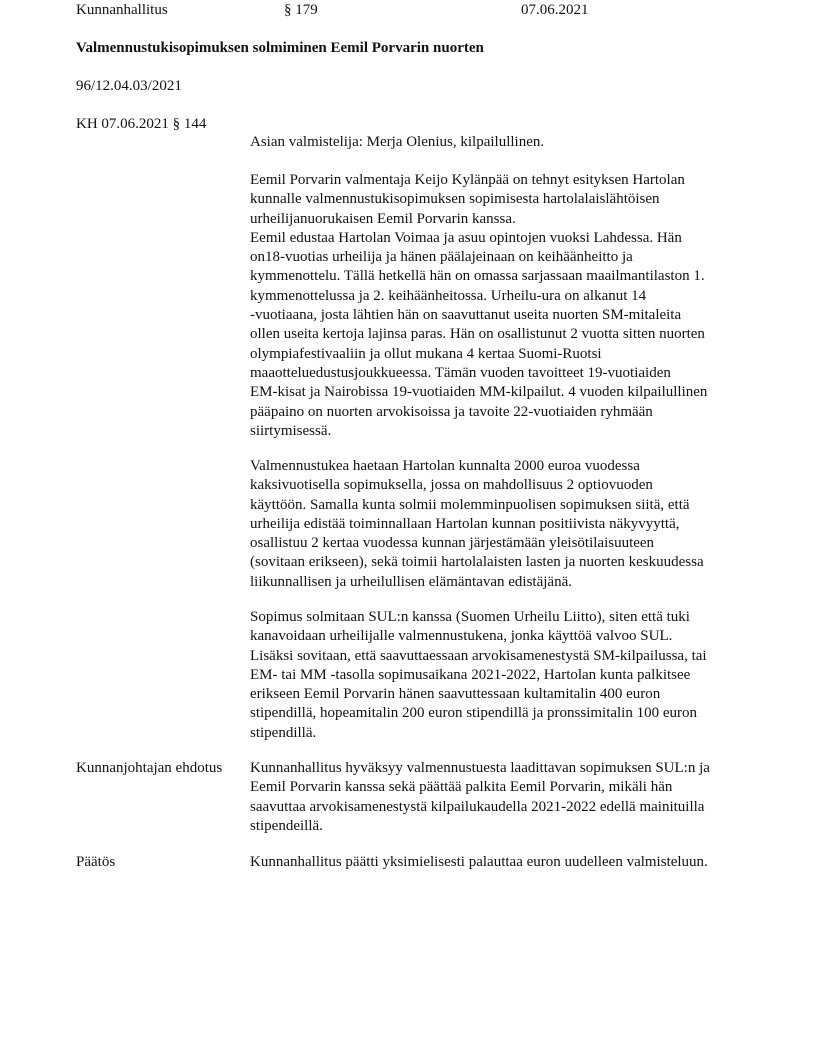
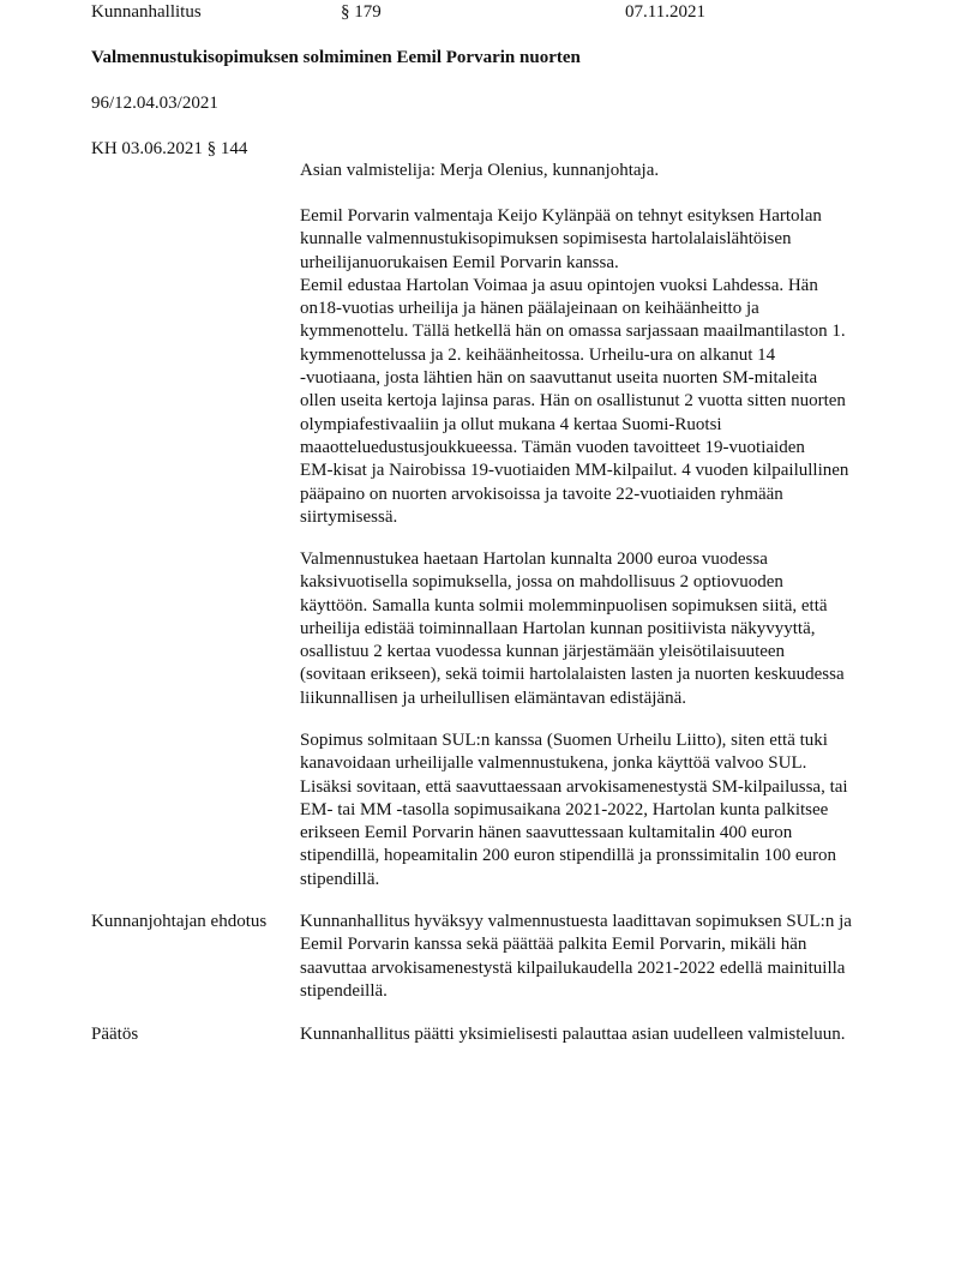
  Kunnanhallitus
  § 179
- 07.06.2021
+ 07.11.2021
  Valmennustukisopimuksen solmiminen Eemil Porvarin nuorten
  96/12.04.03/2021
- KH 07.06.2021 § 144
+ KH 03.06.2021 § 144
- Asian valmistelija: Merja Olenius, kilpailullinen.
+ Asian valmistelija: Merja Olenius, kunnanjohtaja.
  Eemil Porvarin valmentaja Keijo Kylänpää on tehnyt esityksen Hartolan
  kunnalle valmennustukisopimuksen sopimisesta hartolalaislähtöisen
  urheilijanuorukaisen Eemil Porvarin kanssa.
  Eemil edustaa Hartolan Voimaa ja asuu opintojen vuoksi Lahdessa. Hän
  on18-vuotias urheilija ja hänen päälajeinaan on keihäänheitto ja
  kymmenottelu. Tällä hetkellä hän on omassa sarjassaan maailmantilaston 1.
  kymmenottelussa ja 2. keihäänheitossa. Urheilu-ura on alkanut 14
  -vuotiaana, josta lähtien hän on saavuttanut useita nuorten SM-mitaleita
  ollen useita kertoja lajinsa paras. Hän on osallistunut 2 vuotta sitten nuorten
  olympiafestivaaliin ja ollut mukana 4 kertaa Suomi-Ruotsi
  maaotteluedustusjoukkueessa. Tämän vuoden tavoitteet 19-vuotiaiden
  EM-kisat ja Nairobissa 19-vuotiaiden MM-kilpailut. 4 vuoden kilpailullinen
  pääpaino on nuorten arvokisoissa ja tavoite 22-vuotiaiden ryhmään
  siirtymisessä.
  Valmennustukea haetaan Hartolan kunnalta 2000 euroa vuodessa
  kaksivuotisella sopimuksella, jossa on mahdollisuus 2 optiovuoden
  käyttöön. Samalla kunta solmii molemminpuolisen sopimuksen siitä, että
  urheilija edistää toiminnallaan Hartolan kunnan positiivista näkyvyyttä,
  osallistuu 2 kertaa vuodessa kunnan järjestämään yleisötilaisuuteen
  (sovitaan erikseen), sekä toimii hartolalaisten lasten ja nuorten keskuudessa
  liikunnallisen ja urheilullisen elämäntavan edistäjänä.
  Sopimus solmitaan SUL:n kanssa (Suomen Urheilu Liitto), siten että tuki
  kanavoidaan urheilijalle valmennustukena, jonka käyttöä valvoo SUL.
  Lisäksi sovitaan, että saavuttaessaan arvokisamenestystä SM-kilpailussa, tai
  EM- tai MM -tasolla sopimusaikana 2021-2022, Hartolan kunta palkitsee
  erikseen Eemil Porvarin hänen saavuttessaan kultamitalin 400 euron
  stipendillä, hopeamitalin 200 euron stipendillä ja pronssimitalin 100 euron
  stipendillä.
  Kunnanjohtajan ehdotus
  Kunnanhallitus hyväksyy valmennustuesta laadittavan sopimuksen SUL:n ja
  Eemil Porvarin kanssa sekä päättää palkita Eemil Porvarin, mikäli hän
  saavuttaa arvokisamenestystä kilpailukaudella 2021-2022 edellä mainituilla
  stipendeillä.
  Päätös
- Kunnanhallitus päätti yksimielisesti palauttaa euron uudelleen valmisteluun.
+ Kunnanhallitus päätti yksimielisesti palauttaa asian uudelleen valmisteluun.
